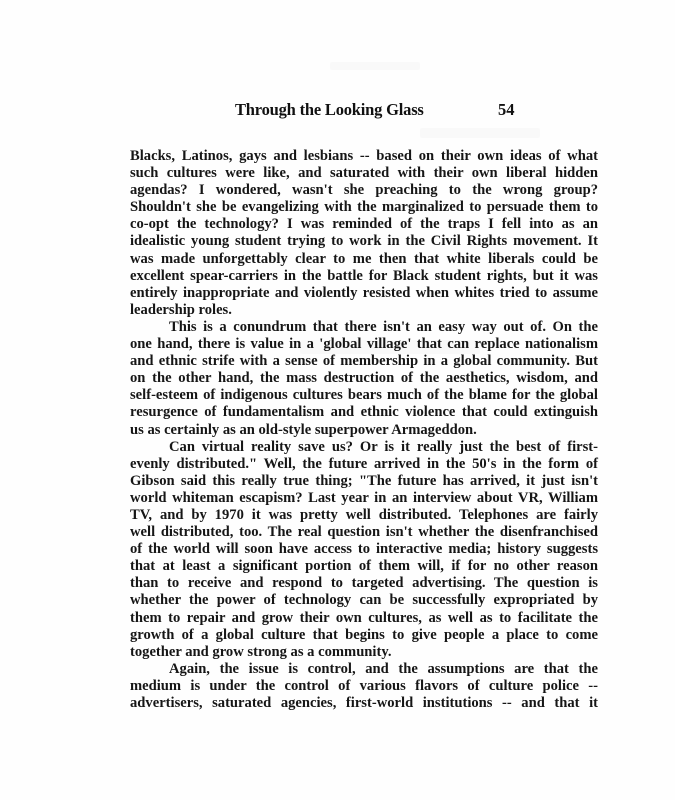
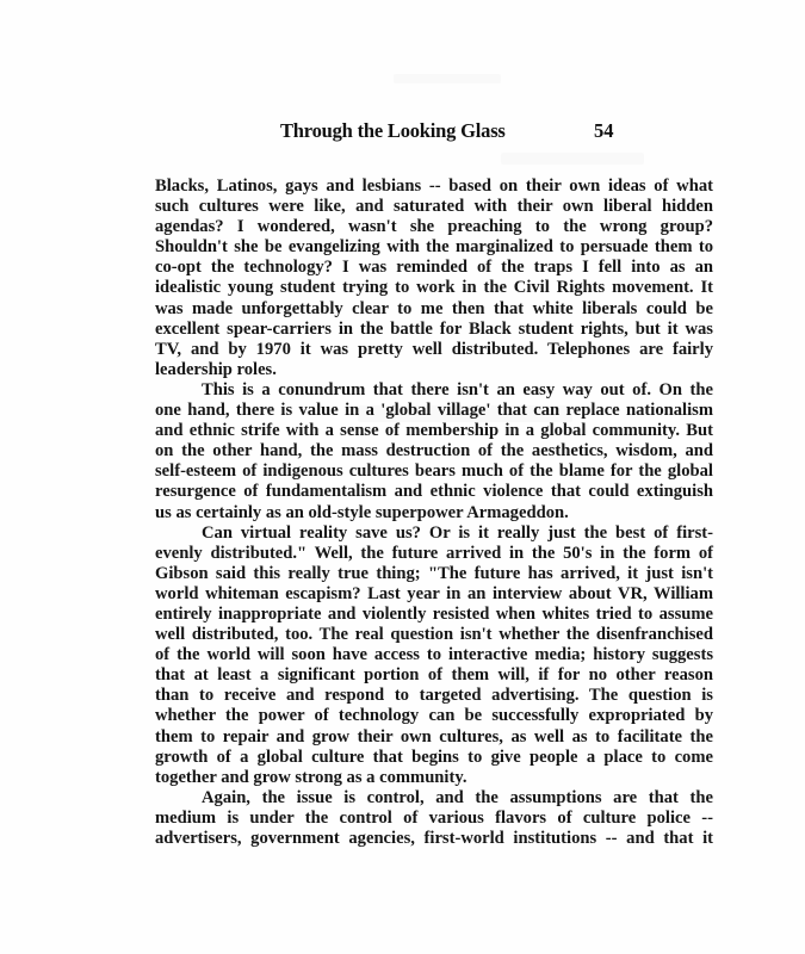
  Through the Looking Glass
  54
  Blacks, Latinos, gays and lesbians -- based on their own ideas of what
  such cultures were like, and saturated with their own liberal hidden
  agendas? I wondered, wasn't she preaching to the wrong group?
  Shouldn't she be evangelizing with the marginalized to persuade them to
  co-opt the technology? I was reminded of the traps I fell into as an
  idealistic young student trying to work in the Civil Rights movement. It
  was made unforgettably clear to me then that white liberals could be
  excellent spear-carriers in the battle for Black student rights, but it was
- entirely inappropriate and violently resisted when whites tried to assume
+ TV, and by 1970 it was pretty well distributed. Telephones are fairly
  leadership roles.
  This is a conundrum that there isn't an easy way out of. On the
  one hand, there is value in a 'global village' that can replace nationalism
  and ethnic strife with a sense of membership in a global community. But
  on the other hand, the mass destruction of the aesthetics, wisdom, and
  self-esteem of indigenous cultures bears much of the blame for the global
  resurgence of fundamentalism and ethnic violence that could extinguish
  us as certainly as an old-style superpower Armageddon.
  Can virtual reality save us? Or is it really just the best of first-
  evenly distributed." Well, the future arrived in the 50's in the form of
  Gibson said this really true thing; "The future has arrived, it just isn't
  world whiteman escapism? Last year in an interview about VR, William
- TV, and by 1970 it was pretty well distributed. Telephones are fairly
+ entirely inappropriate and violently resisted when whites tried to assume
  well distributed, too. The real question isn't whether the disenfranchised
  of the world will soon have access to interactive media; history suggests
  that at least a significant portion of them will, if for no other reason
  than to receive and respond to targeted advertising. The question is
  whether the power of technology can be successfully expropriated by
  them to repair and grow their own cultures, as well as to facilitate the
  growth of a global culture that begins to give people a place to come
  together and grow strong as a community.
  Again, the issue is control, and the assumptions are that the
  medium is under the control of various flavors of culture police --
- advertisers, saturated agencies, first-world institutions -- and that it
+ advertisers, government agencies, first-world institutions -- and that it
